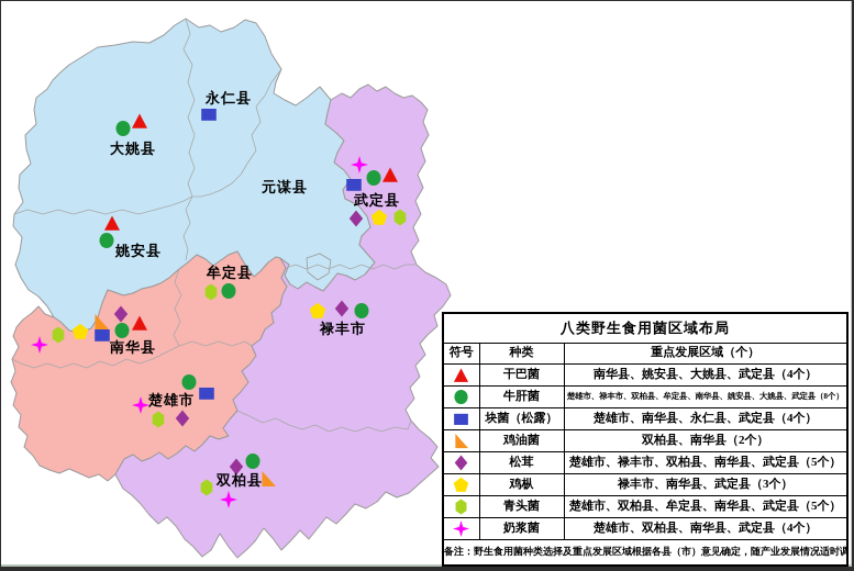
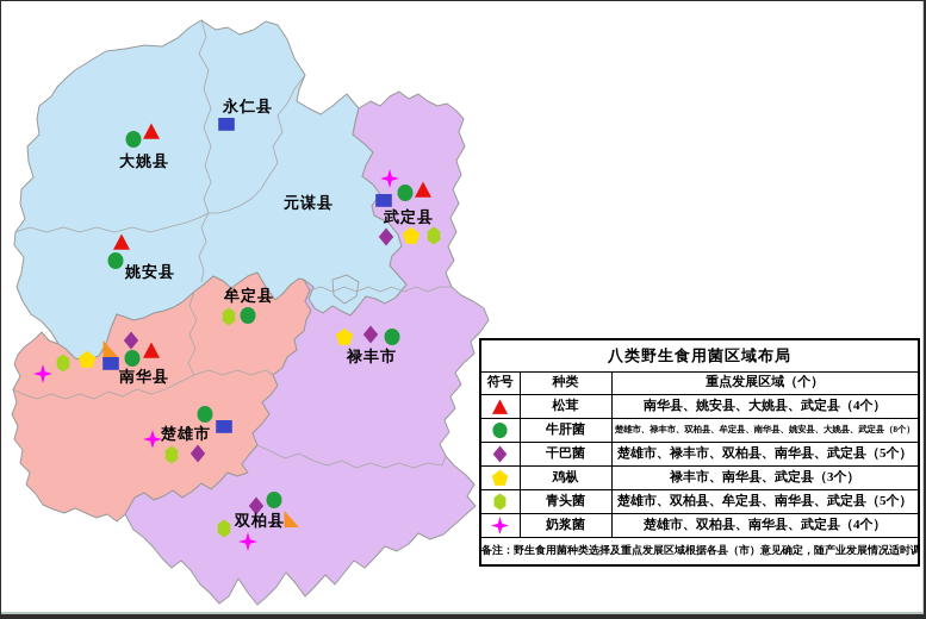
  永仁县
  大姚县
  元谋县
  武定县
  姚安县
  牟定县
  禄丰市
  南华县
  楚雄市
  双柏县
  八类野生食用菌区域布局
  符号	种类	重点发展区域（个）
- 	干巴菌	南华县、姚安县、大姚县、武定县（4个）
+ 	松茸	南华县、姚安县、大姚县、武定县（4个）
  	牛肝菌	楚雄市、禄丰市、双柏县、牟定县、南华县、姚安县、大姚县、武定县（8个）
- 	块菌（松露）	楚雄市、南华县、永仁县、武定县（4个）
- 	鸡油菌	双柏县、南华县（2个）
- 	松茸	楚雄市、禄丰市、双柏县、南华县、武定县（5个）
+ 	干巴菌	楚雄市、禄丰市、双柏县、南华县、武定县（5个）
  	鸡枞	禄丰市、南华县、武定县（3个）
  	青头菌	楚雄市、双柏县、牟定县、南华县、武定县（5个）
  	奶浆菌	楚雄市、双柏县、南华县、武定县（4个）
  备注：野生食用菌种类选择及重点发展区域根据各县（市）意见确定，随产业发展情况适时调
